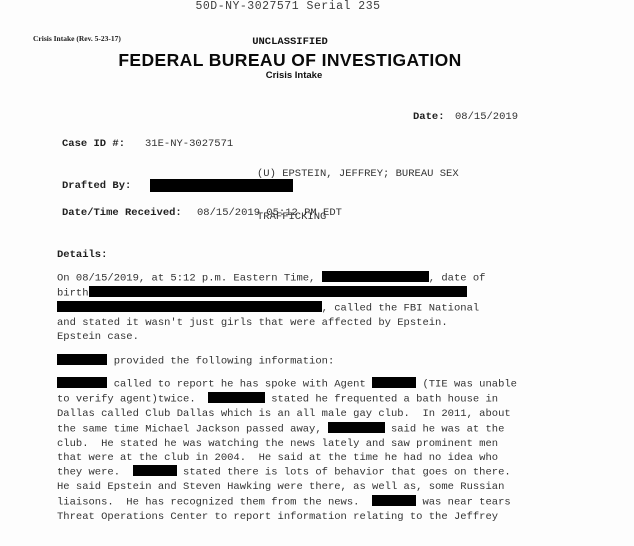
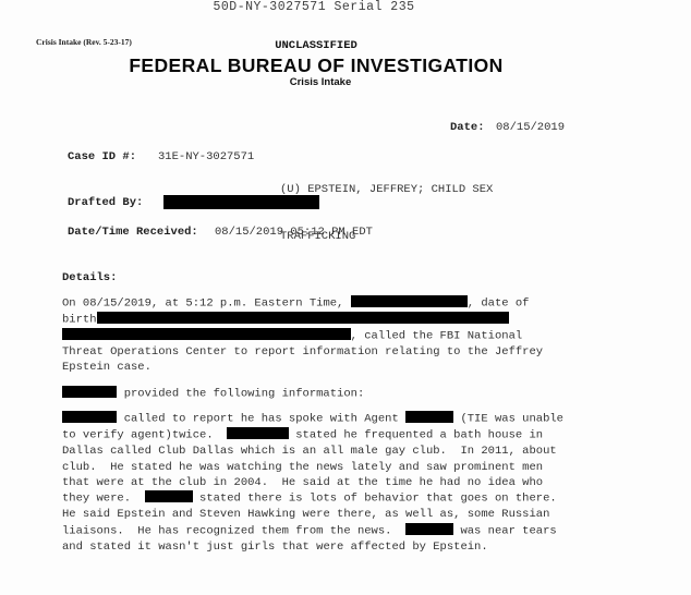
  50D-NY-3027571 Serial 235
  Crisis Intake (Rev. 5-23-17)
  UNCLASSIFIED
  FEDERAL BUREAU OF INVESTIGATION
  Crisis Intake
  Date:
  08/15/2019
  Case ID #:
  31E-NY-3027571
- (U) EPSTEIN, JEFFREY; BUREAU SEX
+ (U) EPSTEIN, JEFFREY; CHILD SEX
  TRAFFICKING
  Drafted By:
  Date/Time Received:
  08/15/2019 05:12 PM EDT
  Details:
  On 08/15/2019, at 5:12 p.m. Eastern Time, , date of
  birth
  , called the FBI National
- and stated it wasn't just girls that were affected by Epstein.
+ Threat Operations Center to report information relating to the Jeffrey
  Epstein case.
  provided the following information:
  called to report he has spoke with Agent (TIE was unable
  to verify agent)twice. stated he frequented a bath house in
  Dallas called Club Dallas which is an all male gay club. In 2011, about
- the same time Michael Jackson passed away, said he was at the
  club. He stated he was watching the news lately and saw prominent men
  that were at the club in 2004. He said at the time he had no idea who
  they were. stated there is lots of behavior that goes on there.
  He said Epstein and Steven Hawking were there, as well as, some Russian
  liaisons. He has recognized them from the news. was near tears
- Threat Operations Center to report information relating to the Jeffrey
+ and stated it wasn't just girls that were affected by Epstein.
